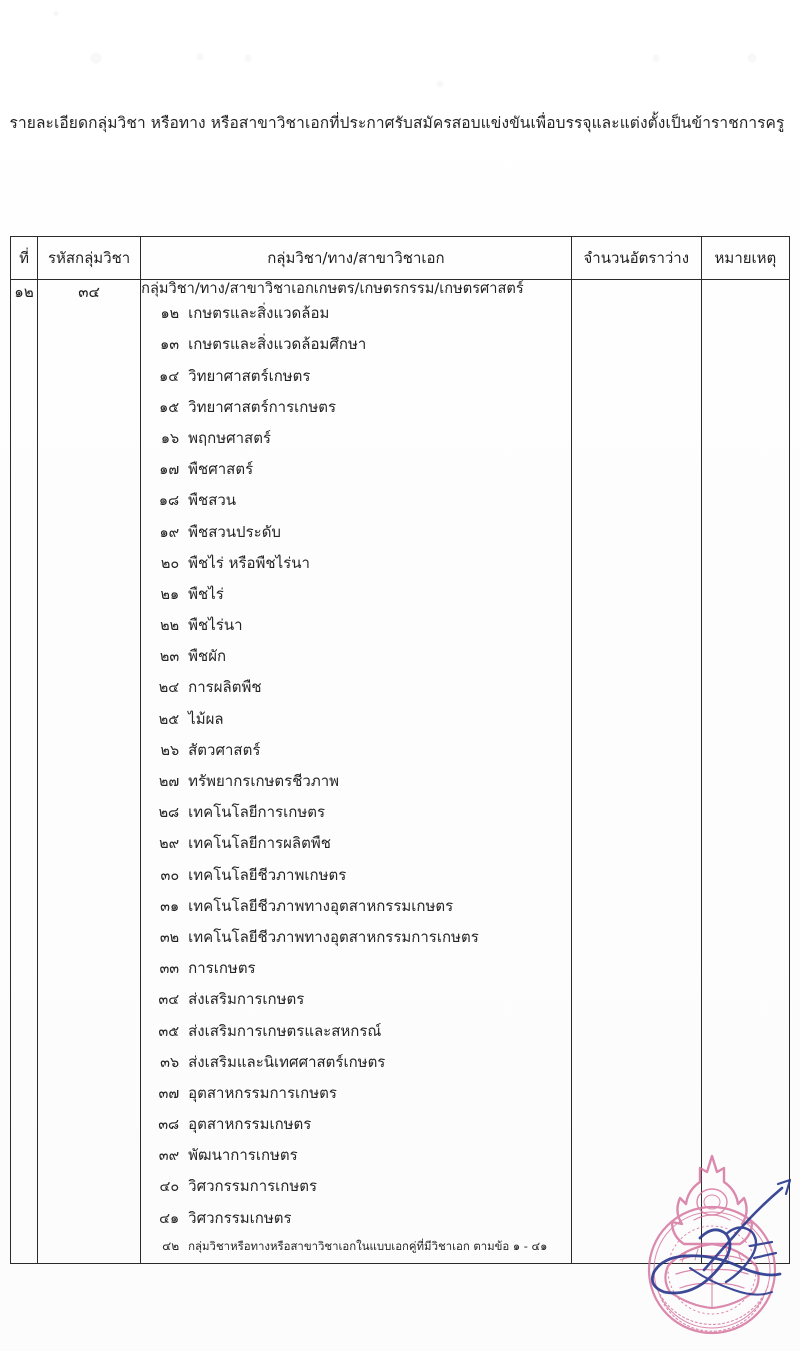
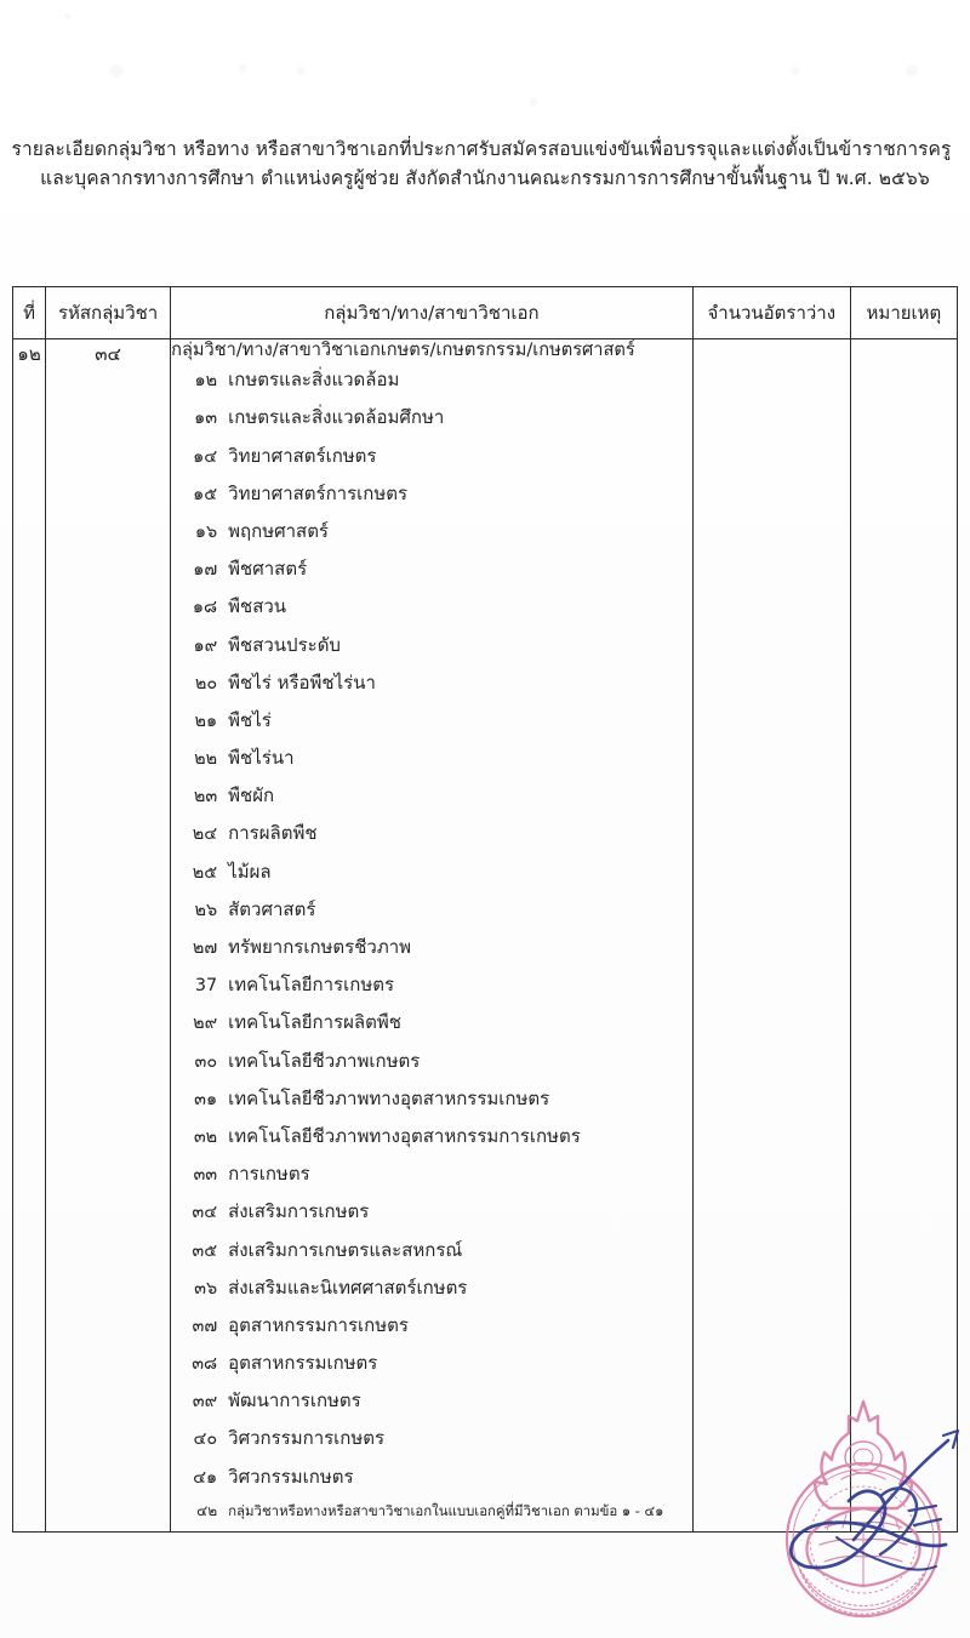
  รายละเอียดกลุ่มวิชา หรือทาง หรือสาขาวิชาเอกที่ประกาศรับสมัครสอบแข่งขันเพื่อบรรจุและแต่งตั้งเป็นข้าราชการครู
+ และบุคลากรทางการศึกษา ตำแหน่งครูผู้ช่วย สังกัดสำนักงานคณะกรรมการการศึกษาขั้นพื้นฐาน ปี พ.ศ. ๒๕๖๖
  ที่	รหัสกลุ่มวิชา	กลุ่มวิชา/ทาง/สาขาวิชาเอก	จำนวนอัตราว่าง	หมายเหตุ
- ๑๒	๓๔	กลุ่มวิชา/ทาง/สาขาวิชาเอกเกษตร/เกษตรกรรม/เกษตรศาสตร์ ๑๒ เกษตรและสิ่งแวดล้อม๑๓ เกษตรและสิ่งแวดล้อมศึกษา๑๔ วิทยาศาสตร์เกษตร๑๕ วิทยาศาสตร์การเกษตร๑๖ พฤกษศาสตร์๑๗ พืชศาสตร์๑๘ พืชสวน๑๙ พืชสวนประดับ๒๐ พืชไร่ หรือพืชไร่นา๒๑ พืชไร่๒๒ พืชไร่นา๒๓ พืชผัก๒๔ การผลิตพืช๒๕ ไม้ผล๒๖ สัตวศาสตร์๒๗ ทรัพยากรเกษตรชีวภาพ๒๘ เทคโนโลยีการเกษตร๒๙ เทคโนโลยีการผลิตพืช๓๐ เทคโนโลยีชีวภาพเกษตร๓๑ เทคโนโลยีชีวภาพทางอุตสาหกรรมเกษตร๓๒ เทคโนโลยีชีวภาพทางอุตสาหกรรมการเกษตร๓๓ การเกษตร๓๔ ส่งเสริมการเกษตร๓๕ ส่งเสริมการเกษตรและสหกรณ์๓๖ ส่งเสริมและนิเทศศาสตร์เกษตร๓๗ อุตสาหกรรมการเกษตร๓๘ อุตสาหกรรมเกษตร๓๙ พัฒนาการเกษตร๔๐ วิศวกรรมการเกษตร๔๑ วิศวกรรมเกษตร๔๒ กลุ่มวิชาหรือทางหรือสาขาวิชาเอกในแบบเอกคู่ที่มีวิชาเอก ตามข้อ ๑ - ๔๑
+ ๑๒	๓๔	กลุ่มวิชา/ทาง/สาขาวิชาเอกเกษตร/เกษตรกรรม/เกษตรศาสตร์ ๑๒ เกษตรและสิ่งแวดล้อม๑๓ เกษตรและสิ่งแวดล้อมศึกษา๑๔ วิทยาศาสตร์เกษตร๑๕ วิทยาศาสตร์การเกษตร๑๖ พฤกษศาสตร์๑๗ พืชศาสตร์๑๘ พืชสวน๑๙ พืชสวนประดับ๒๐ พืชไร่ หรือพืชไร่นา๒๑ พืชไร่๒๒ พืชไร่นา๒๓ พืชผัก๒๔ การผลิตพืช๒๕ ไม้ผล๒๖ สัตวศาสตร์๒๗ ทรัพยากรเกษตรชีวภาพ37 เทคโนโลยีการเกษตร๒๙ เทคโนโลยีการผลิตพืช๓๐ เทคโนโลยีชีวภาพเกษตร๓๑ เทคโนโลยีชีวภาพทางอุตสาหกรรมเกษตร๓๒ เทคโนโลยีชีวภาพทางอุตสาหกรรมการเกษตร๓๓ การเกษตร๓๔ ส่งเสริมการเกษตร๓๕ ส่งเสริมการเกษตรและสหกรณ์๓๖ ส่งเสริมและนิเทศศาสตร์เกษตร๓๗ อุตสาหกรรมการเกษตร๓๘ อุตสาหกรรมเกษตร๓๙ พัฒนาการเกษตร๔๐ วิศวกรรมการเกษตร๔๑ วิศวกรรมเกษตร๔๒ กลุ่มวิชาหรือทางหรือสาขาวิชาเอกในแบบเอกคู่ที่มีวิชาเอก ตามข้อ ๑ - ๔๑
